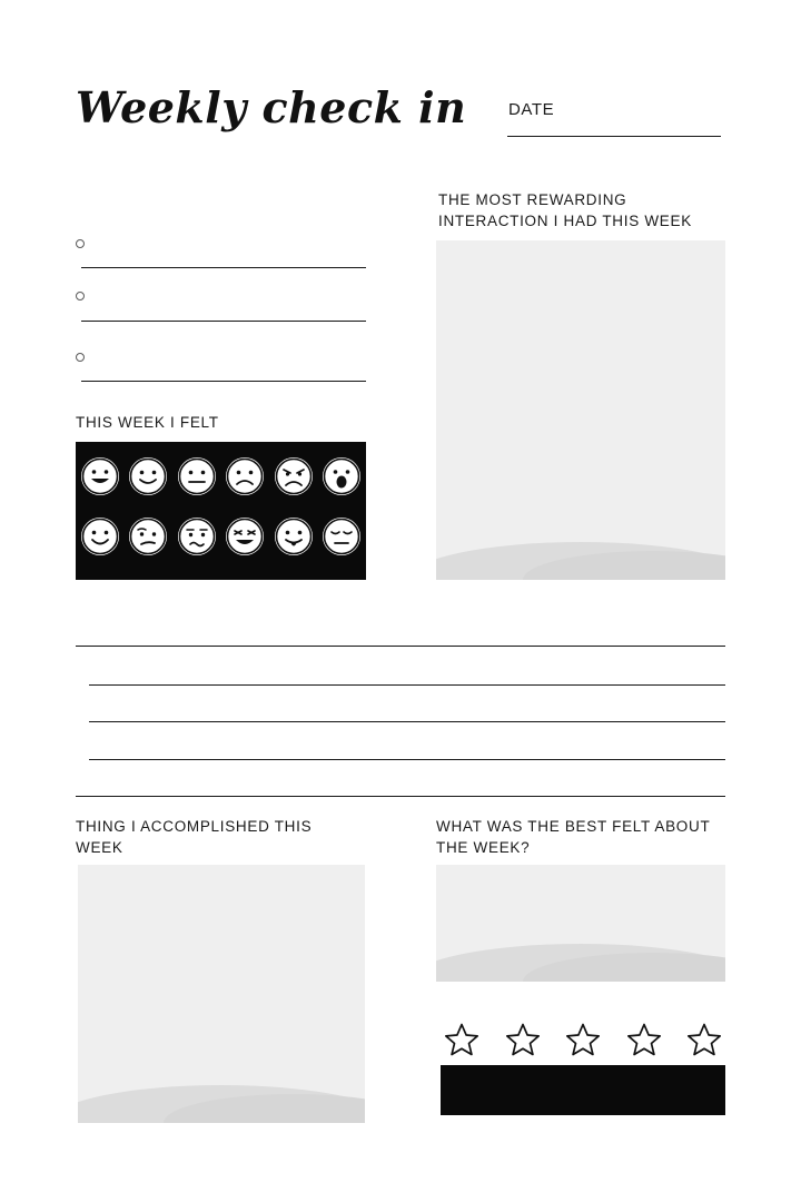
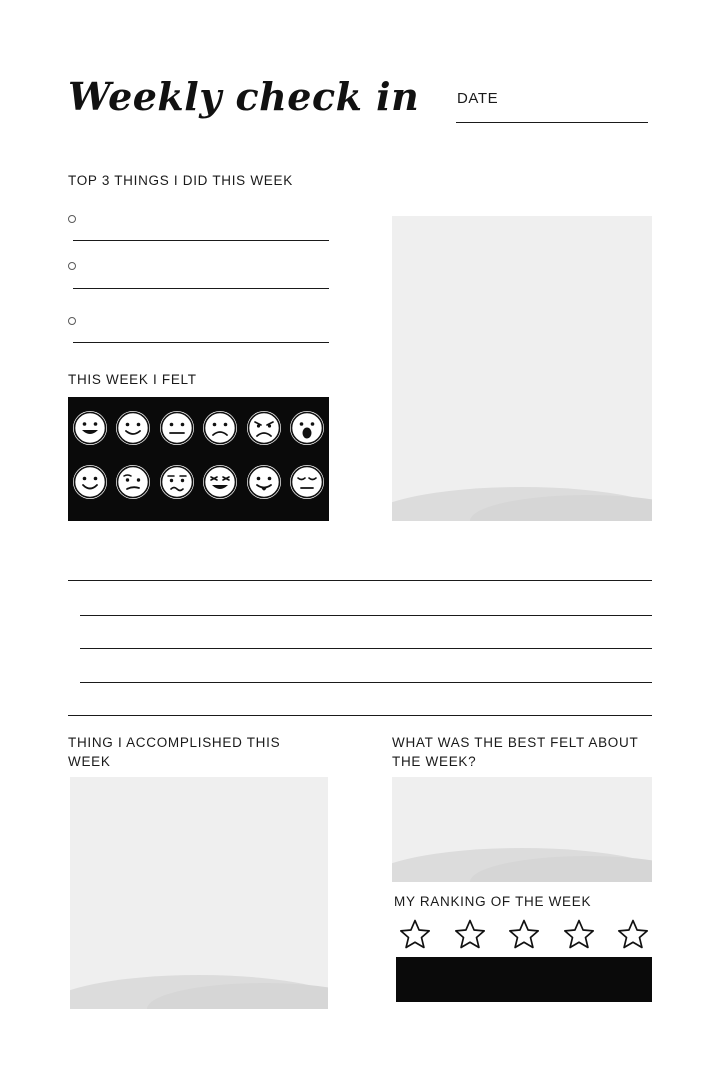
  Weekly check in
  DATE
+ TOP 3 THINGS I DID THIS WEEK
  THIS WEEK I FELT
- THE MOST REWARDING INTERACTION I HAD THIS WEEK
  THING I ACCOMPLISHED THIS WEEK
  WHAT WAS THE BEST FELT ABOUT THE WEEK?
+ MY RANKING OF THE WEEK
